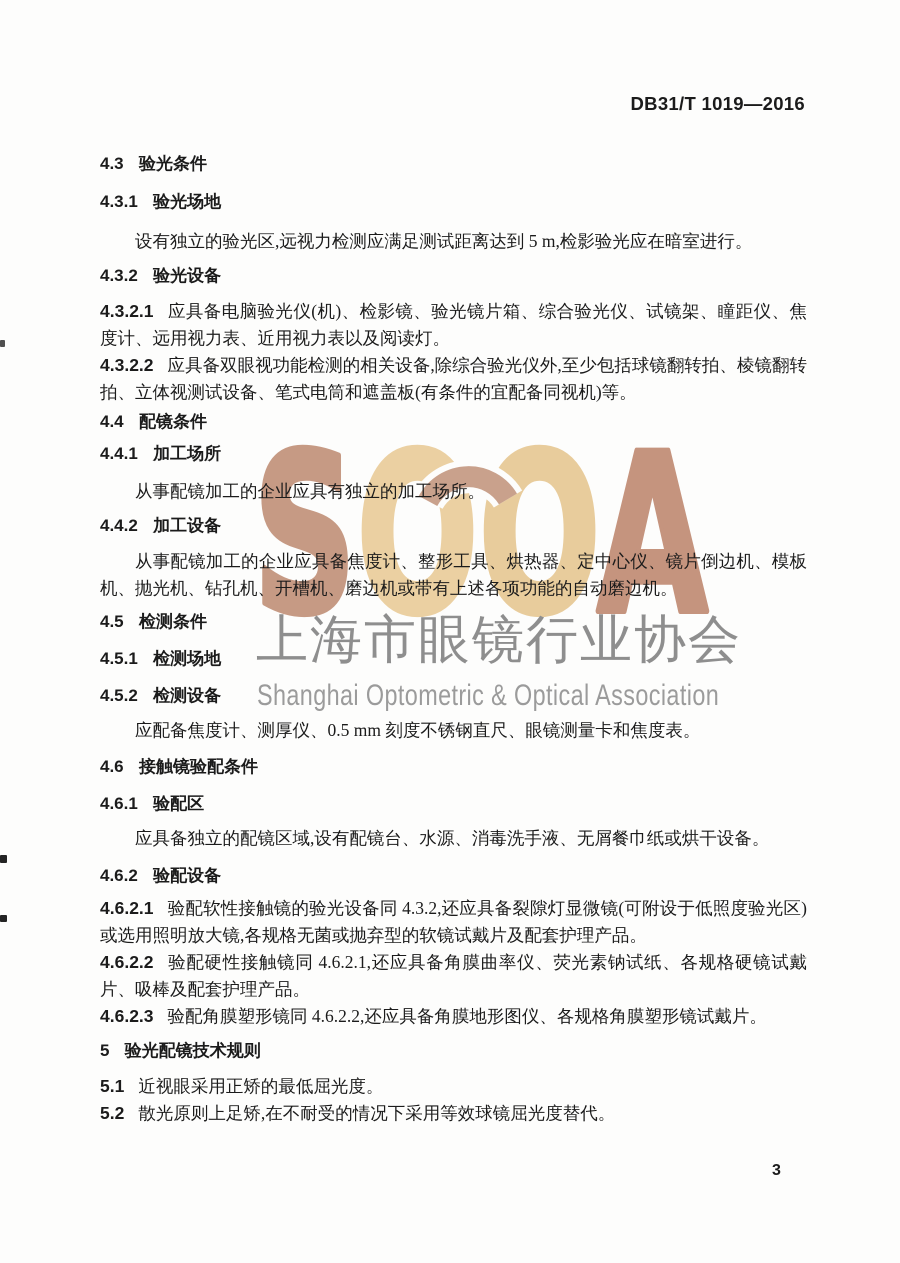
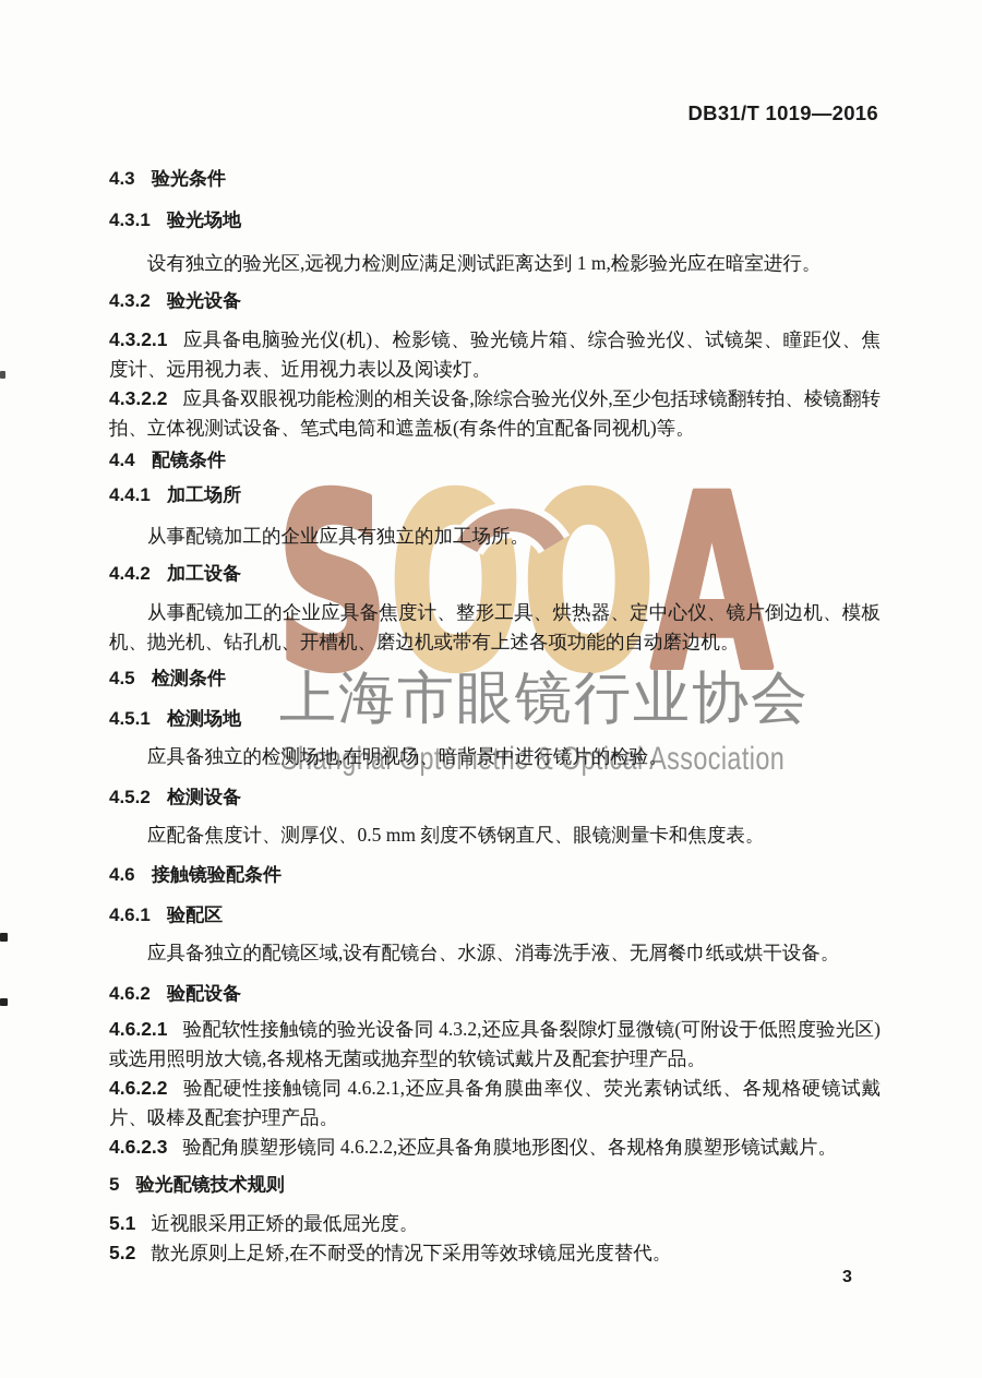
  SOOA
  上海市眼镜行业协会
  Shanghai Optometric & Optical Association
  DB31/T 1019—2016
  4.3 验光条件
  4.3.1 验光场地
- 设有独立的验光区,远视力检测应满足测试距离达到 5 m,检影验光应在暗室进行。
+ 设有独立的验光区,远视力检测应满足测试距离达到 1 m,检影验光应在暗室进行。
  4.3.2 验光设备
  4.3.2.1 应具备电脑验光仪(机)、检影镜、验光镜片箱、综合验光仪、试镜架、瞳距仪、焦度计、远用视力表、近用视力表以及阅读灯。
  4.3.2.2 应具备双眼视功能检测的相关设备,除综合验光仪外,至少包括球镜翻转拍、棱镜翻转拍、立体视测试设备、笔式电筒和遮盖板(有条件的宜配备同视机)等。
  4.4 配镜条件
  4.4.1 加工场所
  从事配镜加工的企业应具有独立的加工场所。
  4.4.2 加工设备
  从事配镜加工的企业应具备焦度计、整形工具、烘热器、定中心仪、镜片倒边机、模板机、抛光机、钻孔机、开槽机、磨边机或带有上述各项功能的自动磨边机。
  4.5 检测条件
  4.5.1 检测场地
+ 应具备独立的检测场地,在明视场、暗背景中进行镜片的检验。
  4.5.2 检测设备
  应配备焦度计、测厚仪、0.5 mm 刻度不锈钢直尺、眼镜测量卡和焦度表。
  4.6 接触镜验配条件
  4.6.1 验配区
  应具备独立的配镜区域,设有配镜台、水源、消毒洗手液、无屑餐巾纸或烘干设备。
  4.6.2 验配设备
  4.6.2.1 验配软性接触镜的验光设备同 4.3.2,还应具备裂隙灯显微镜(可附设于低照度验光区)或选用照明放大镜,各规格无菌或抛弃型的软镜试戴片及配套护理产品。
  4.6.2.2 验配硬性接触镜同 4.6.2.1,还应具备角膜曲率仪、荧光素钠试纸、各规格硬镜试戴片、吸棒及配套护理产品。
  4.6.2.3 验配角膜塑形镜同 4.6.2.2,还应具备角膜地形图仪、各规格角膜塑形镜试戴片。
  5 验光配镜技术规则
  5.1 近视眼采用正矫的最低屈光度。
  5.2 散光原则上足矫,在不耐受的情况下采用等效球镜屈光度替代。
  3
